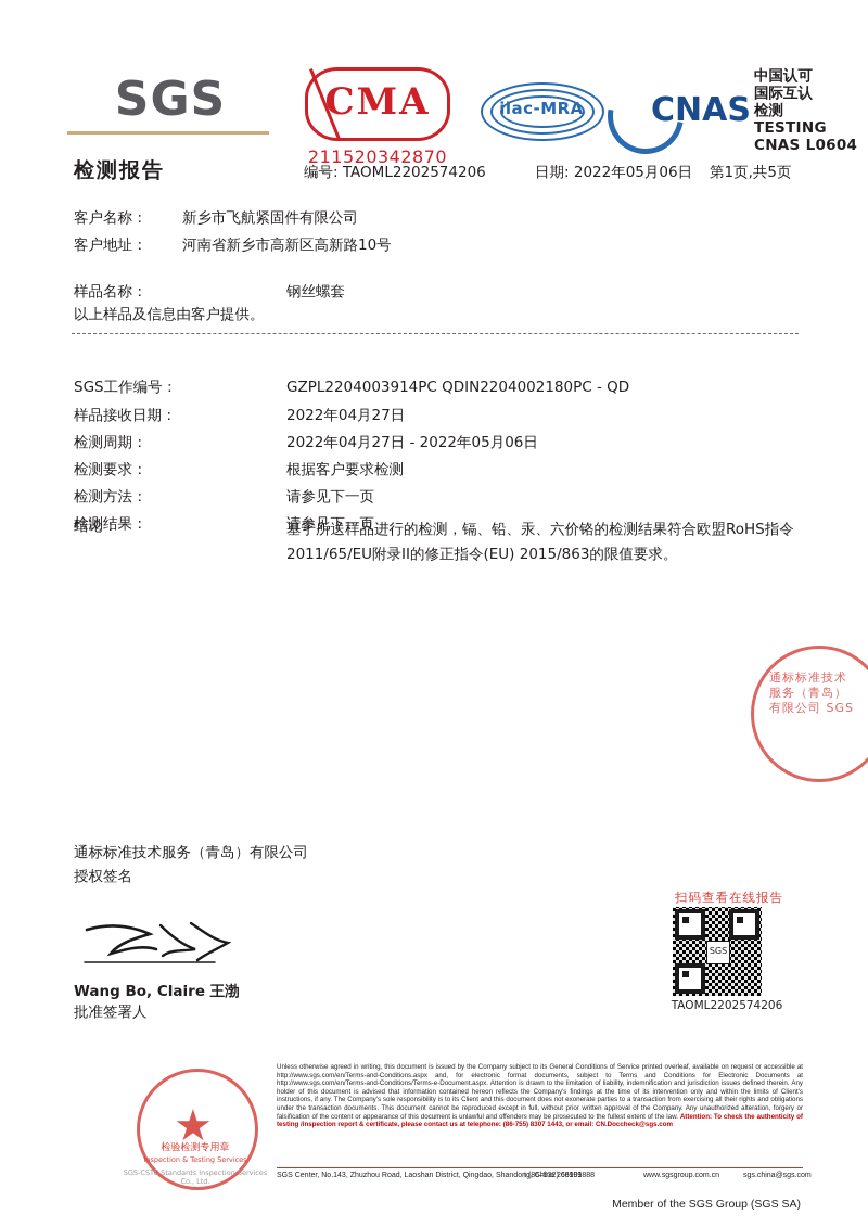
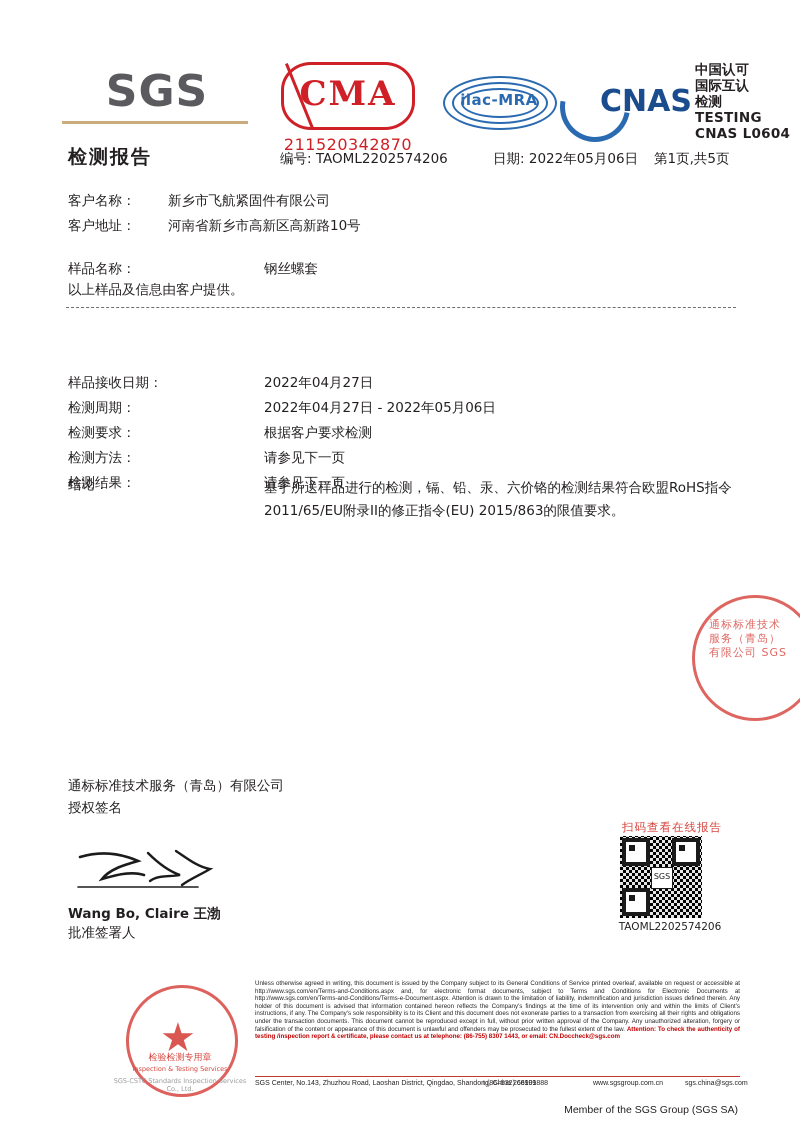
  SGS
  CMA
  211520342870
  ilac-MRA
  CNAS
  中国认可
  国际互认
  检测
  TESTING
  CNAS L0604
  检测报告
  编号: TAOML2202574206
  日期: 2022年05月06日
  第1页,共5页
  客户名称：
  新乡市飞航紧固件有限公司
  客户地址：
  河南省新乡市高新区高新路10号
  样品名称：
  钢丝螺套
  以上样品及信息由客户提供。
- SGS工作编号：
- GZPL2204003914PC QDIN2204002180PC - QD
  样品接收日期：
  2022年04月27日
  检测周期：
  2022年04月27日 - 2022年05月06日
  检测要求：
  根据客户要求检测
  检测方法：
  请参见下一页
  检测结果：
  请参见下一页
  结论：
  基于所送样品进行的检测，镉、铅、汞、六价铬的检测结果符合欧盟RoHS指令2011/65/EU附录II的修正指令(EU) 2015/863的限值要求。
  通标标准技术服务（青岛）有限公司 SGS
  通标标准技术服务（青岛）有限公司
  授权签名
  Wang Bo, Claire 王渤
  批准签署人
  扫码查看在线报告
  SGS
  TAOML2202574206
  ★
  检验检测专用章
  Inspection & Testing Services
  SGS-CSTC Standards Inspection Services Co., Ltd.
  Member of the SGS Group (SGS SA)
